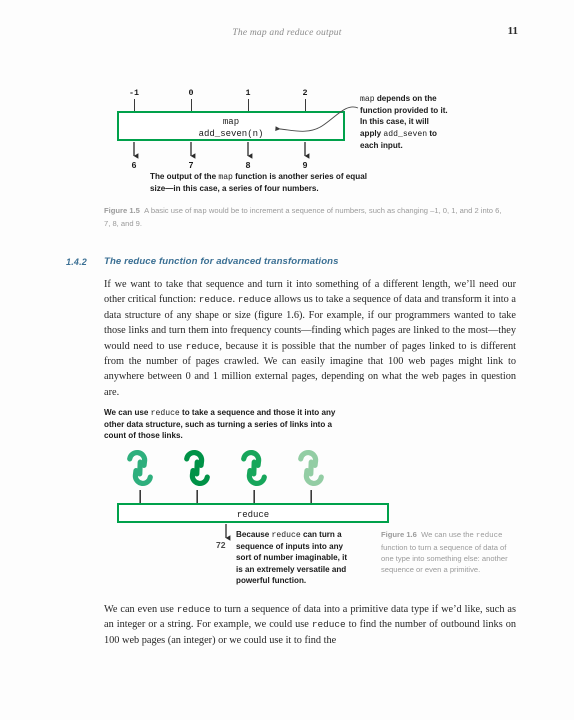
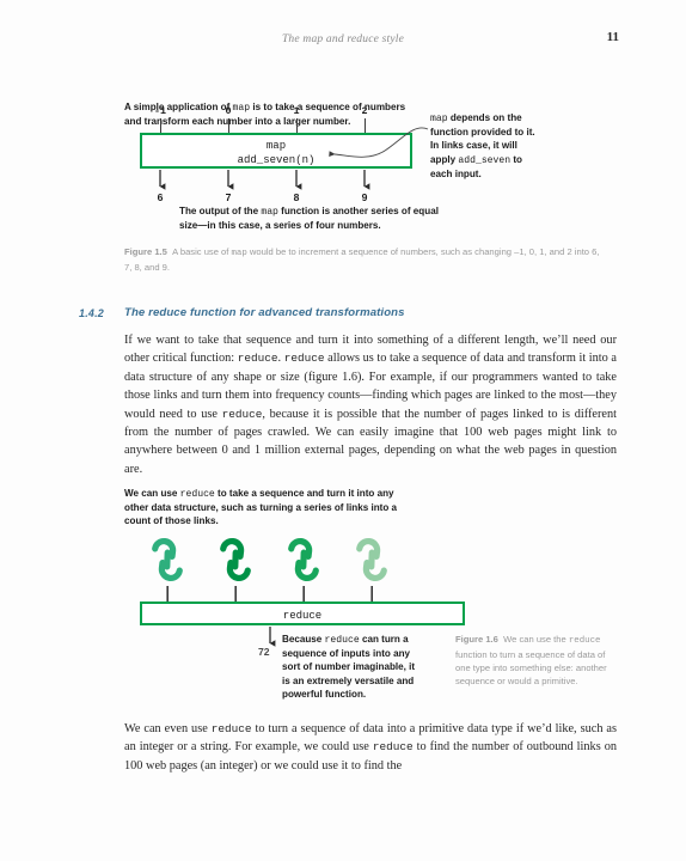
- The map and reduce output
+ The map and reduce style
  11
+ A simple application of map is to take a sequence of numbers
+ and transform each number into a larger number.
  -1
  0
  1
  2
  map
  add_seven(n)
  6
  7
  8
  9
  map depends on the
  function provided to it.
- In this case, it will
+ In links case, it will
  apply add_seven to
  each input.
  The output of the map function is another series of equal
  size—in this case, a series of four numbers.
  Figure 1.5 A basic use of map would be to increment a sequence of numbers, such as changing –1, 0, 1, and 2 into 6, 7, 8, and 9.
  1.4.2
  The reduce function for advanced transformations
  If we want to take that sequence and turn it into something of a different length, we’ll need our other critical function: reduce. reduce allows us to take a sequence of data and transform it into a data structure of any shape or size (figure 1.6). For example, if our programmers wanted to take those links and turn them into frequency counts—finding which pages are linked to the most—they would need to use reduce, because it is possible that the number of pages linked to is different from the number of pages crawled. We can easily imagine that 100 web pages might link to anywhere between 0 and 1 million external pages, depending on what the web pages in question are.
- We can use reduce to take a sequence and those it into any
+ We can use reduce to take a sequence and turn it into any
  other data structure, such as turning a series of links into a
  count of those links.
  reduce
  72
  Because reduce can turn a
  sequence of inputs into any
  sort of number imaginable, it
  is an extremely versatile and
  powerful function.
- Figure 1.6 We can use the reduce function to turn a sequence of data of one type into something else: another sequence or even a primitive.
+ Figure 1.6 We can use the reduce function to turn a sequence of data of one type into something else: another sequence or would a primitive.
  We can even use reduce to turn a sequence of data into a primitive data type if we’d like, such as an integer or a string. For example, we could use reduce to find the number of outbound links on 100 web pages (an integer) or we could use it to find the
